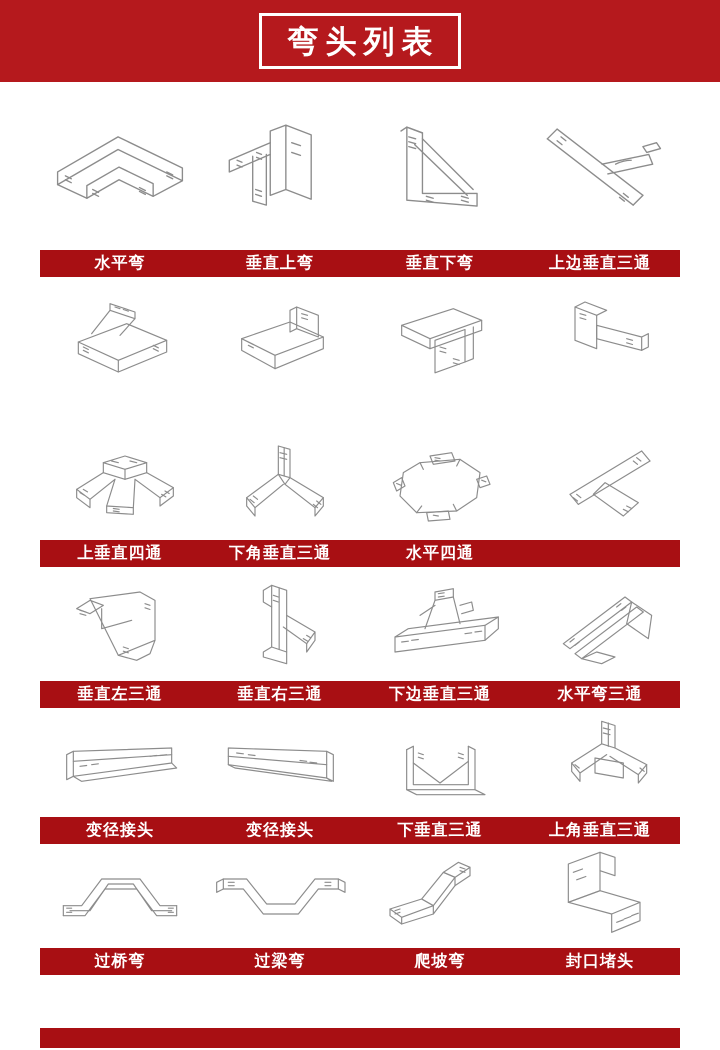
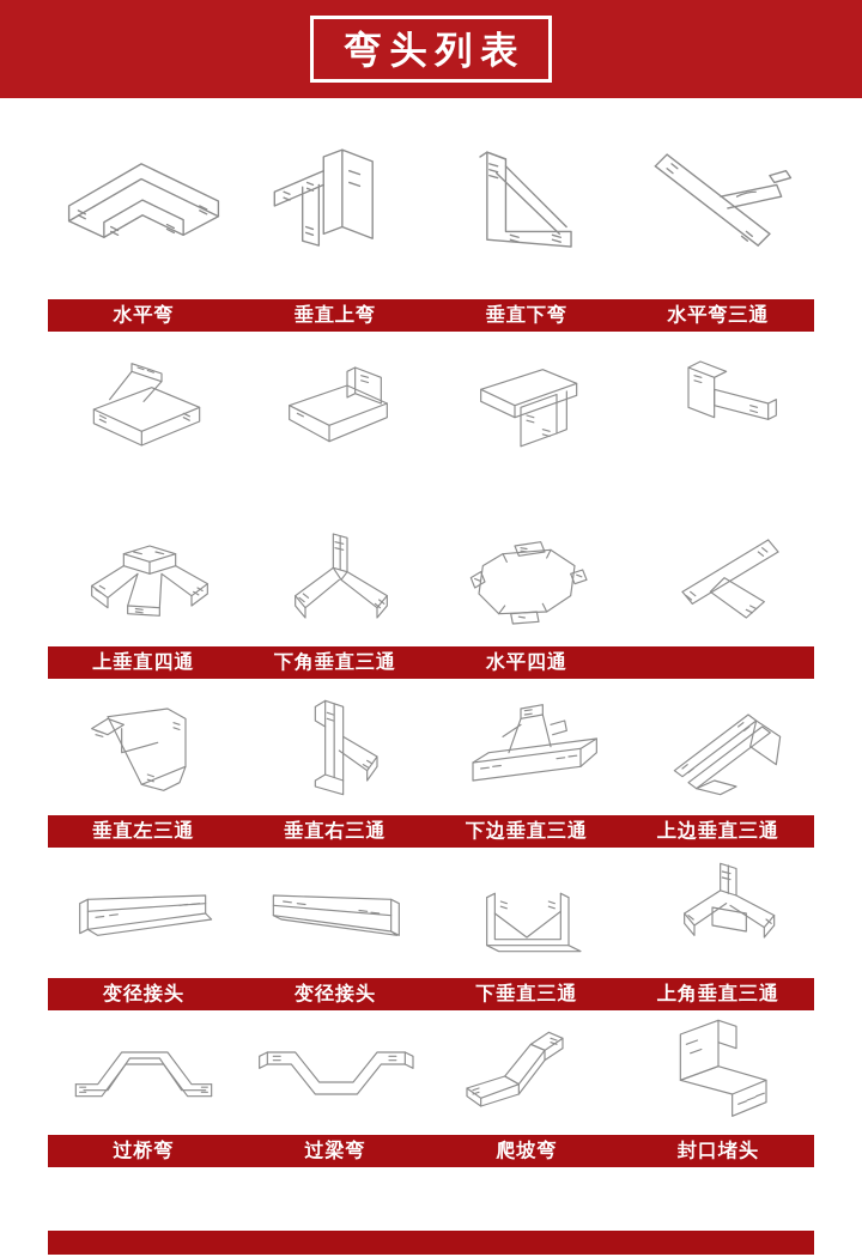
  弯头列表
  水平弯
  垂直上弯
  垂直下弯
- 上边垂直三通
+ 水平弯三通
  上垂直四通
  下角垂直三通
  水平四通
  垂直左三通
  垂直右三通
  下边垂直三通
- 水平弯三通
+ 上边垂直三通
  变径接头
  变径接头
  下垂直三通
  上角垂直三通
  过桥弯
  过梁弯
  爬坡弯
  封口堵头
